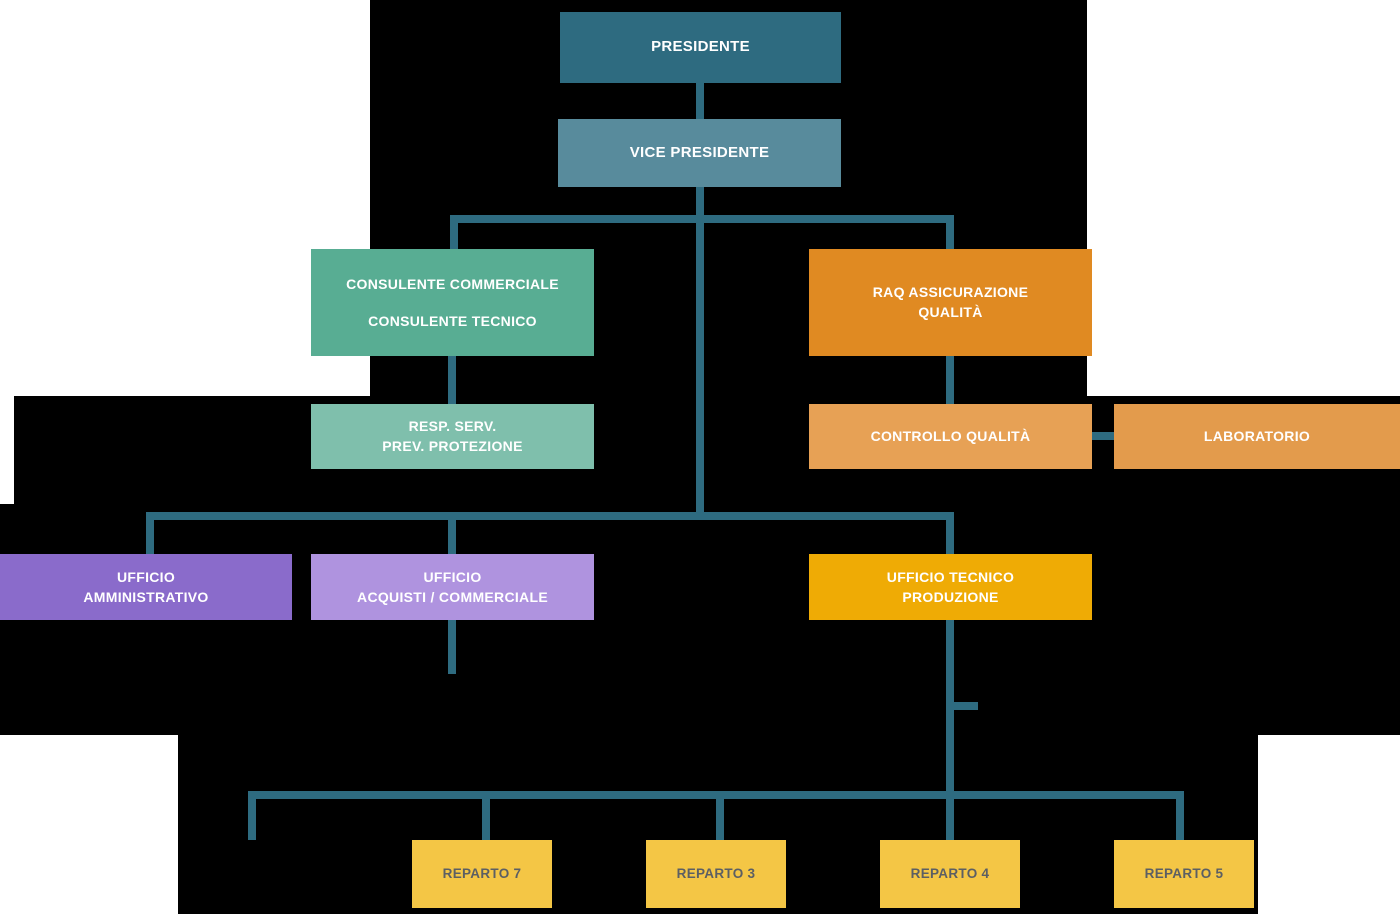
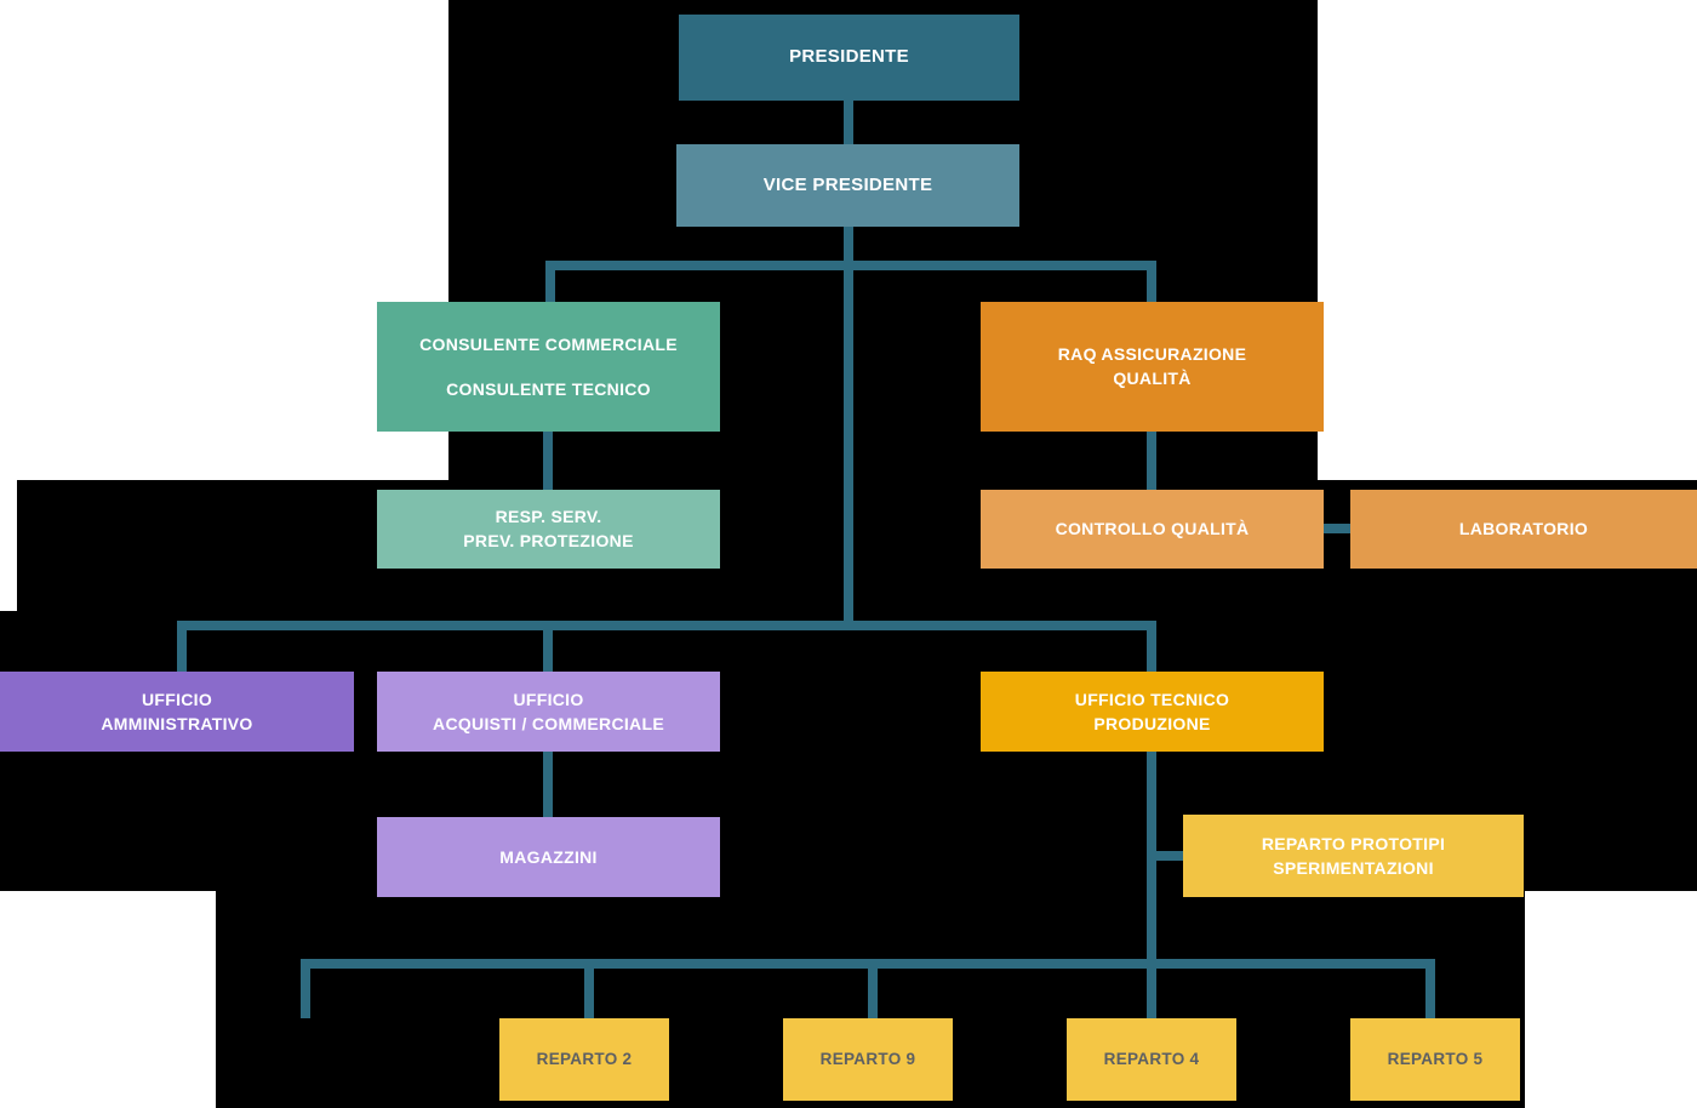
  PRESIDENTE
  VICE PRESIDENTE
  CONSULENTE COMMERCIALE
  CONSULENTE TECNICO
  RESP. SERV.
  PREV. PROTEZIONE
  RAQ ASSICURAZIONE
  QUALITÀ
  CONTROLLO QUALITÀ
  LABORATORIO
  UFFICIO
  AMMINISTRATIVO
  UFFICIO
  ACQUISTI / COMMERCIALE
+ MAGAZZINI
  UFFICIO TECNICO
  PRODUZIONE
+ REPARTO PROTOTIPI
+ SPERIMENTAZIONI
- REPARTO 7
+ REPARTO 2
- REPARTO 3
+ REPARTO 9
  REPARTO 4
  REPARTO 5
